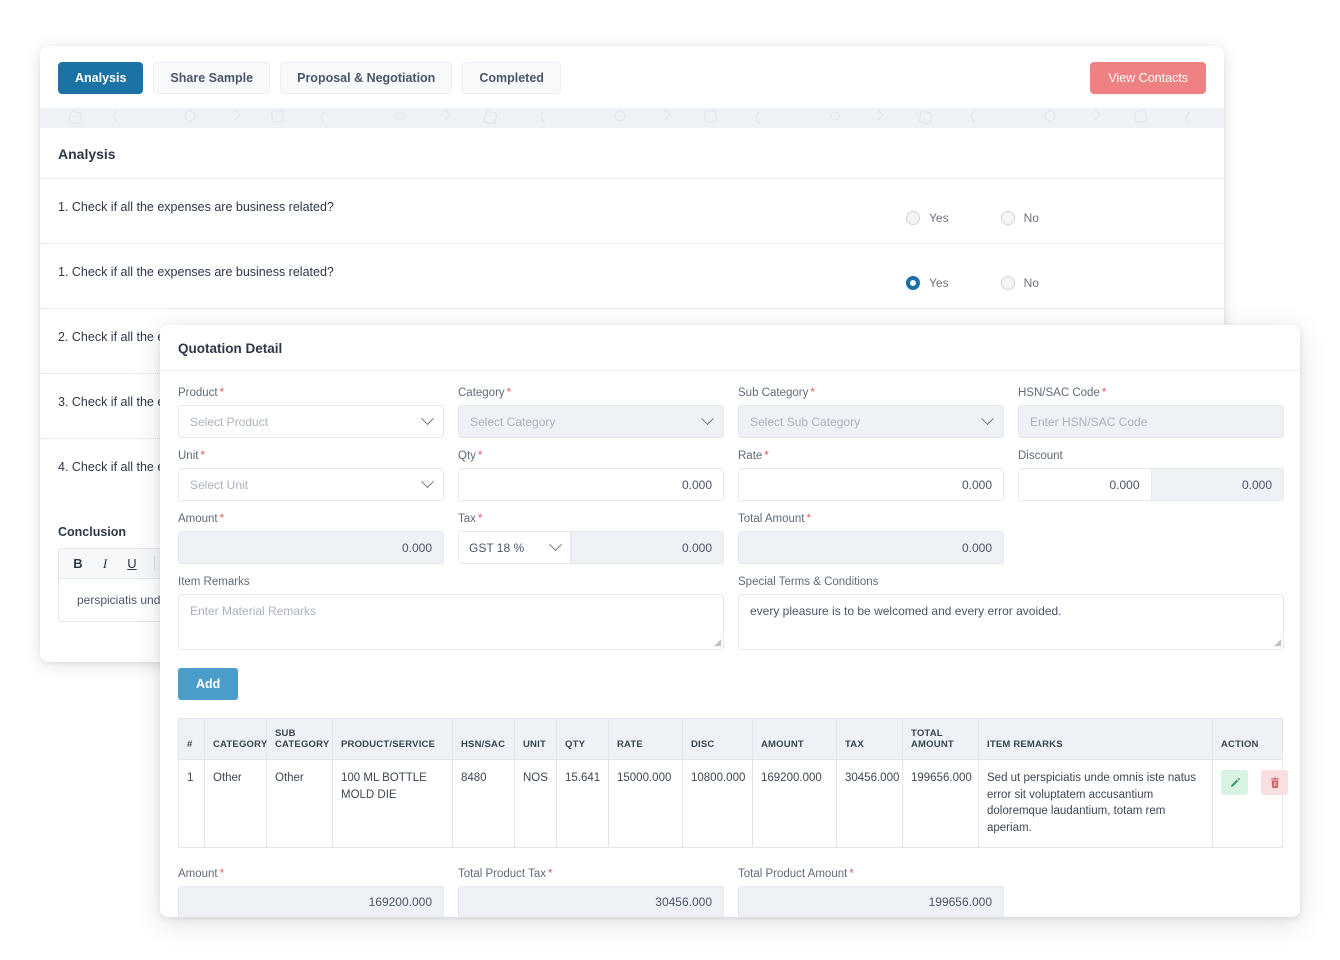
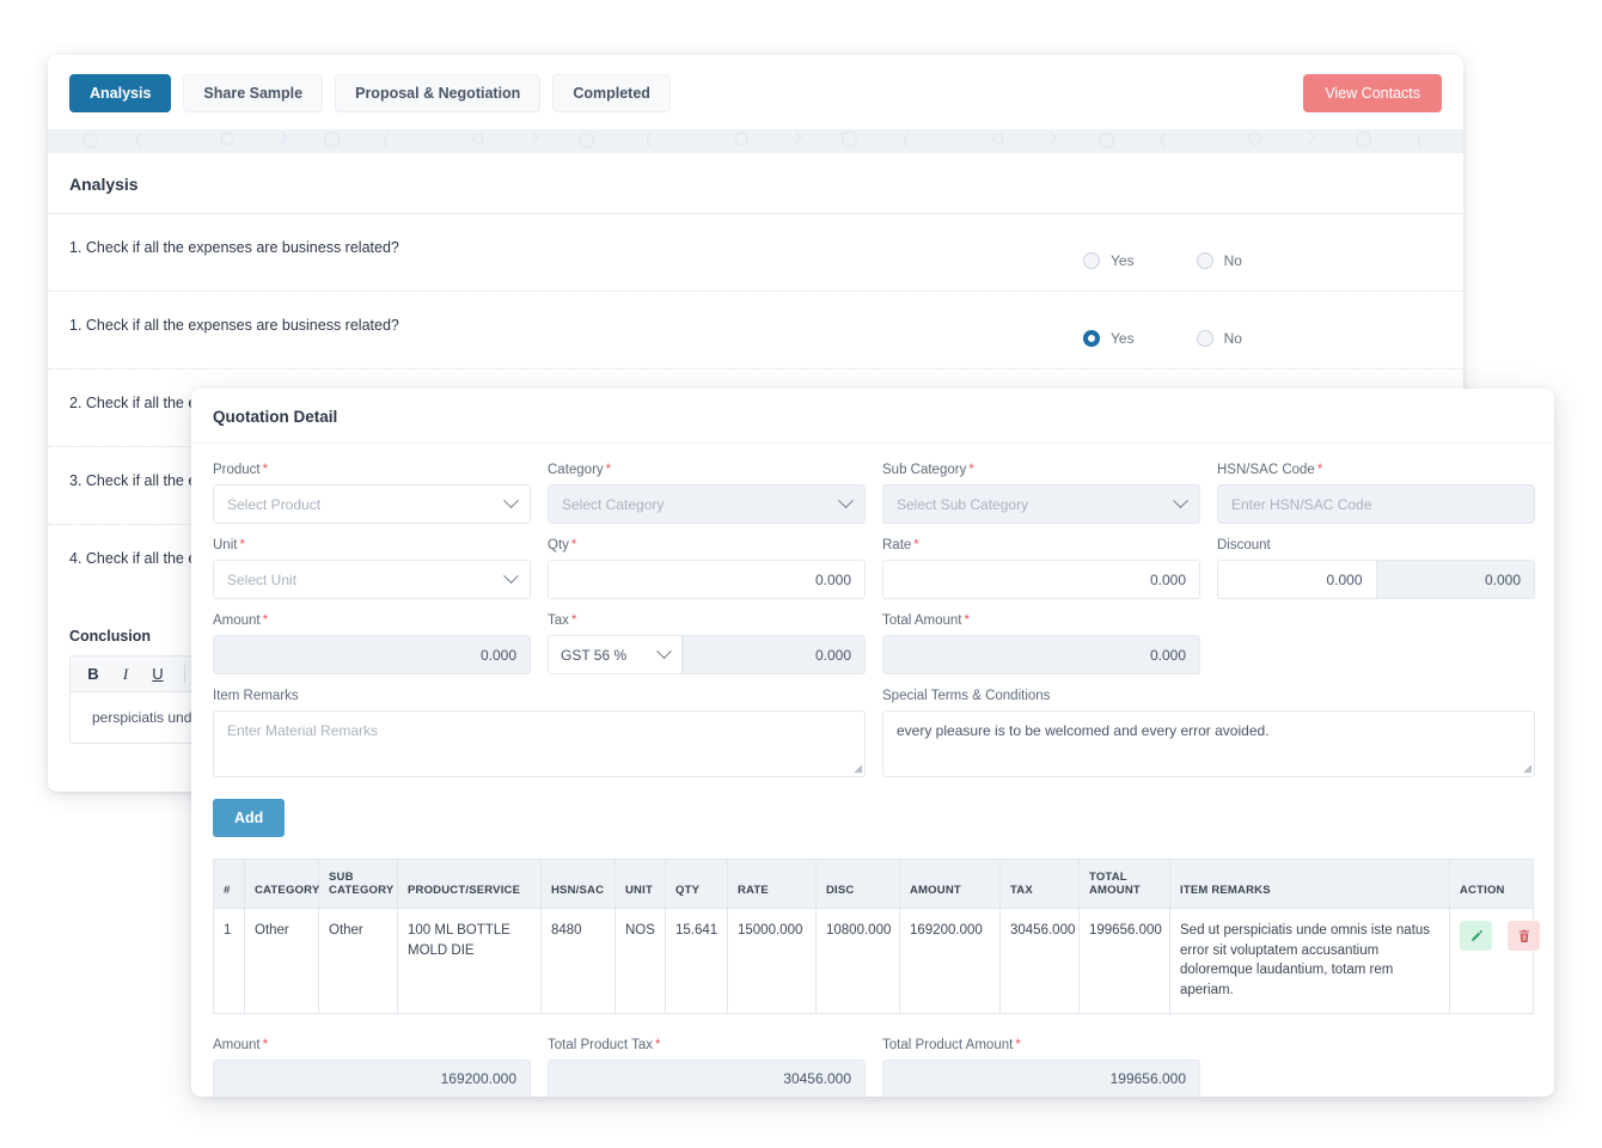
  Analysis
  Share Sample
  Proposal & Negotiation
  Completed
  View Contacts
  Analysis
  1. Check if all the expenses are business related?
  Yes
  No
  1. Check if all the expenses are business related?
  Yes
  No
  Conclusion
  B
  I
  U
  Quotation Detail
  Product *
  Select Product
  Category *
  Select Category
  Sub Category *
  Select Sub Category
  HSN/SAC Code *
  Enter HSN/SAC Code
  Unit *
  Select Unit
  Qty *
  0.000
  Rate *
  0.000
  Discount
  0.000
  0.000
  Amount *
  0.000
  Tax *
- GST 18 %
+ GST 56 %
  0.000
  Total Amount *
  0.000
  Item Remarks
  Enter Material Remarks
  ◢
  Special Terms & Conditions
  every pleasure is to be welcomed and every error avoided.
  ◢
  Add
  #	CATEGORY	SUB CATEGORY	PRODUCT/SERVICE	HSN/SAC	UNIT	QTY	RATE	DISC	AMOUNT	TAX	TOTAL AMOUNT	ITEM REMARKS	ACTION
  1	Other	Other	100 ML BOTTLE MOLD DIE	8480	NOS	15.641	15000.000	10800.000	169200.000	30456.000	199656.000	Sed ut perspiciatis unde omnis iste natus error sit voluptatem accusantium doloremque laudantium, totam rem aperiam.
  Amount *
  169200.000
  Total Product Tax *
  30456.000
  Total Product Amount *
  199656.000
